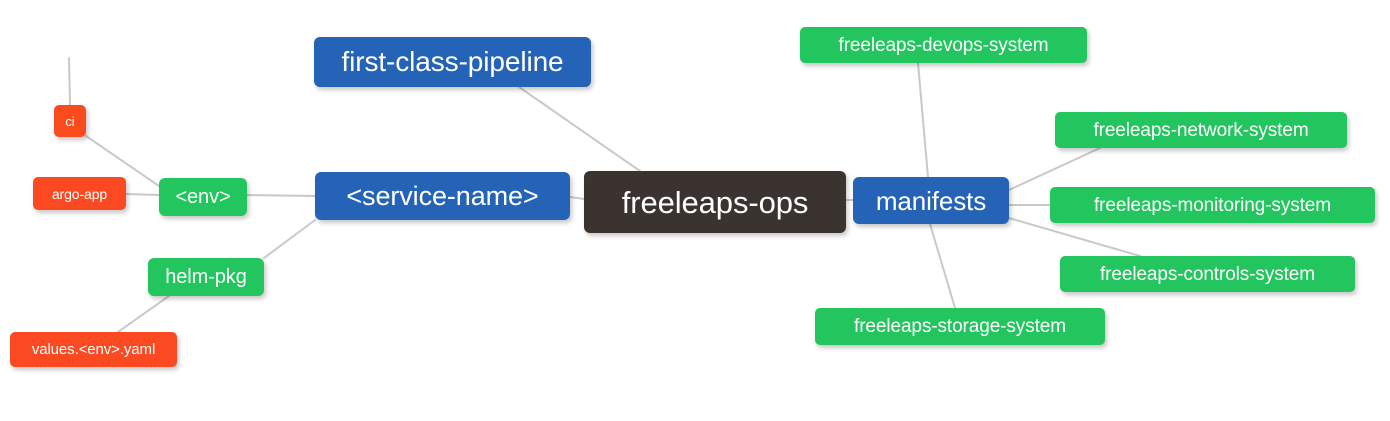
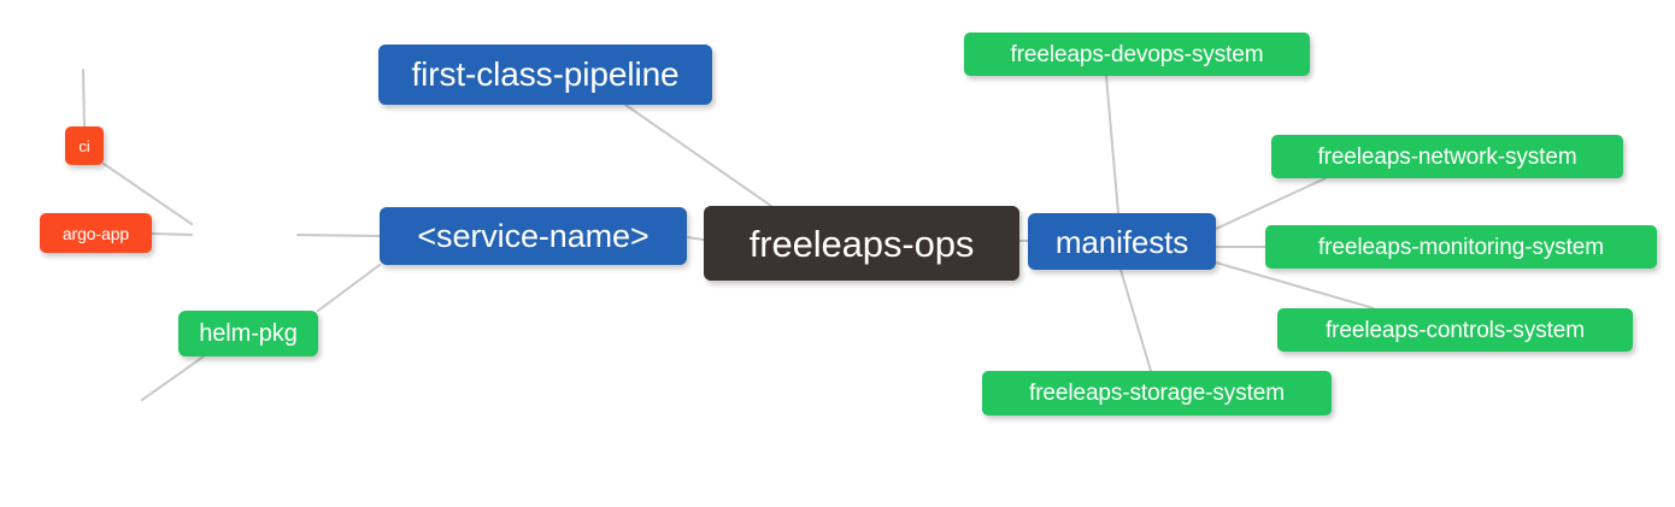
  ci
  argo-app
- values.<env>.yaml
- <env>
  helm-pkg
  first-class-pipeline
  <service-name>
  freeleaps-ops
  manifests
  freeleaps-devops-system
  freeleaps-network-system
  freeleaps-monitoring-system
  freeleaps-controls-system
  freeleaps-storage-system
